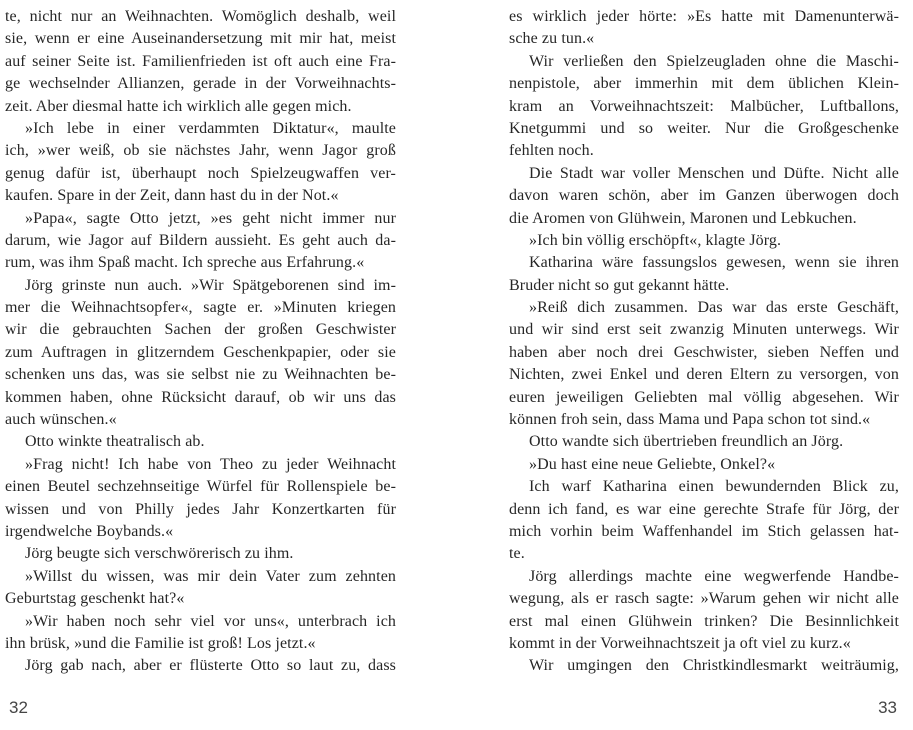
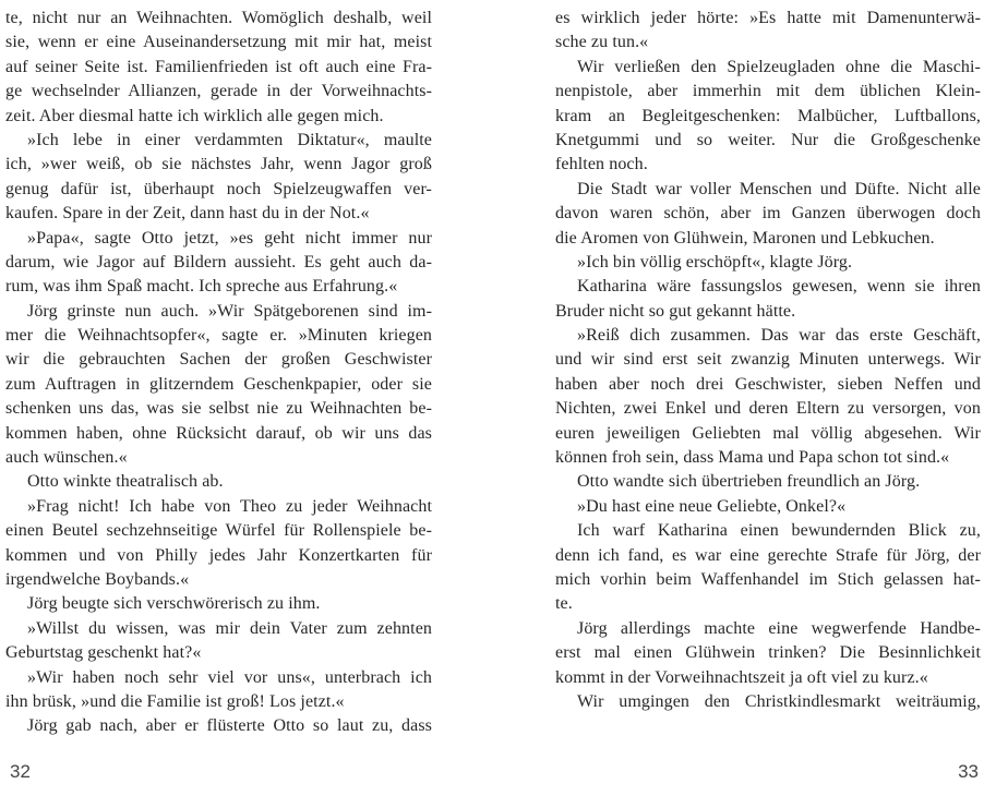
  te, nicht nur an Weihnachten. Womöglich deshalb, weil
  sie, wenn er eine Auseinandersetzung mit mir hat, meist
  auf seiner Seite ist. Familienfrieden ist oft auch eine Fra-
  ge wechselnder Allianzen, gerade in der Vorweihnachts-
  zeit. Aber diesmal hatte ich wirklich alle gegen mich.
  »Ich lebe in einer verdammten Diktatur«, maulte
  ich, »wer weiß, ob sie nächstes Jahr, wenn Jagor groß
  genug dafür ist, überhaupt noch Spielzeugwaffen ver-
  kaufen. Spare in der Zeit, dann hast du in der Not.«
  »Papa«, sagte Otto jetzt, »es geht nicht immer nur
  darum, wie Jagor auf Bildern aussieht. Es geht auch da-
  rum, was ihm Spaß macht. Ich spreche aus Erfahrung.«
  Jörg grinste nun auch. »Wir Spätgeborenen sind im-
  mer die Weihnachtsopfer«, sagte er. »Minuten kriegen
  wir die gebrauchten Sachen der großen Geschwister
  zum Auftragen in glitzerndem Geschenkpapier, oder sie
  schenken uns das, was sie selbst nie zu Weihnachten be-
  kommen haben, ohne Rücksicht darauf, ob wir uns das
  auch wünschen.«
  Otto winkte theatralisch ab.
  »Frag nicht! Ich habe von Theo zu jeder Weihnacht
  einen Beutel sechzehnseitige Würfel für Rollenspiele be-
- wissen und von Philly jedes Jahr Konzertkarten für
+ kommen und von Philly jedes Jahr Konzertkarten für
  irgendwelche Boybands.«
  Jörg beugte sich verschwörerisch zu ihm.
  »Willst du wissen, was mir dein Vater zum zehnten
  Geburtstag geschenkt hat?«
  »Wir haben noch sehr viel vor uns«, unterbrach ich
  ihn brüsk, »und die Familie ist groß! Los jetzt.«
  Jörg gab nach, aber er flüsterte Otto so laut zu, dass
  32
  es wirklich jeder hörte: »Es hatte mit Damenunterwä-
  sche zu tun.«
  Wir verließen den Spielzeugladen ohne die Maschi-
  nenpistole, aber immerhin mit dem üblichen Klein-
- kram an Vorweihnachtszeit: Malbücher, Luftballons,
+ kram an Begleitgeschenken: Malbücher, Luftballons,
  Knetgummi und so weiter. Nur die Großgeschenke
  fehlten noch.
  Die Stadt war voller Menschen und Düfte. Nicht alle
  davon waren schön, aber im Ganzen überwogen doch
  die Aromen von Glühwein, Maronen und Lebkuchen.
  »Ich bin völlig erschöpft«, klagte Jörg.
  Katharina wäre fassungslos gewesen, wenn sie ihren
  Bruder nicht so gut gekannt hätte.
  »Reiß dich zusammen. Das war das erste Geschäft,
  und wir sind erst seit zwanzig Minuten unterwegs. Wir
  haben aber noch drei Geschwister, sieben Neffen und
  Nichten, zwei Enkel und deren Eltern zu versorgen, von
  euren jeweiligen Geliebten mal völlig abgesehen. Wir
  können froh sein, dass Mama und Papa schon tot sind.«
  Otto wandte sich übertrieben freundlich an Jörg.
  »Du hast eine neue Geliebte, Onkel?«
  Ich warf Katharina einen bewundernden Blick zu,
  denn ich fand, es war eine gerechte Strafe für Jörg, der
  mich vorhin beim Waffenhandel im Stich gelassen hat-
  te.
  Jörg allerdings machte eine wegwerfende Handbe-
- wegung, als er rasch sagte: »Warum gehen wir nicht alle
  erst mal einen Glühwein trinken? Die Besinnlichkeit
  kommt in der Vorweihnachtszeit ja oft viel zu kurz.«
  Wir umgingen den Christkindlesmarkt weiträumig,
  33
